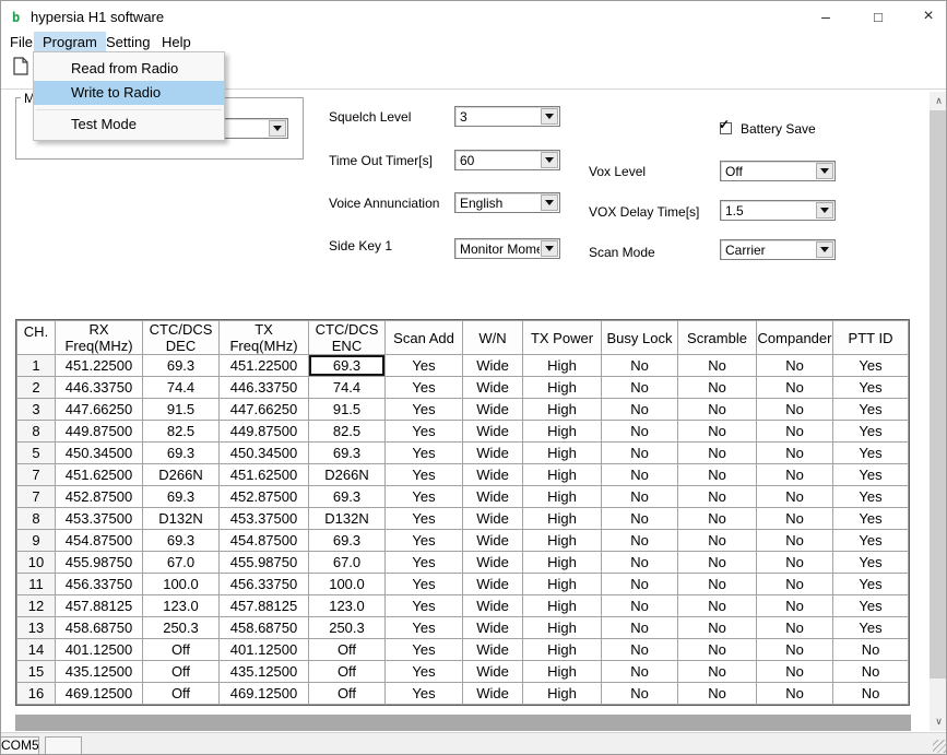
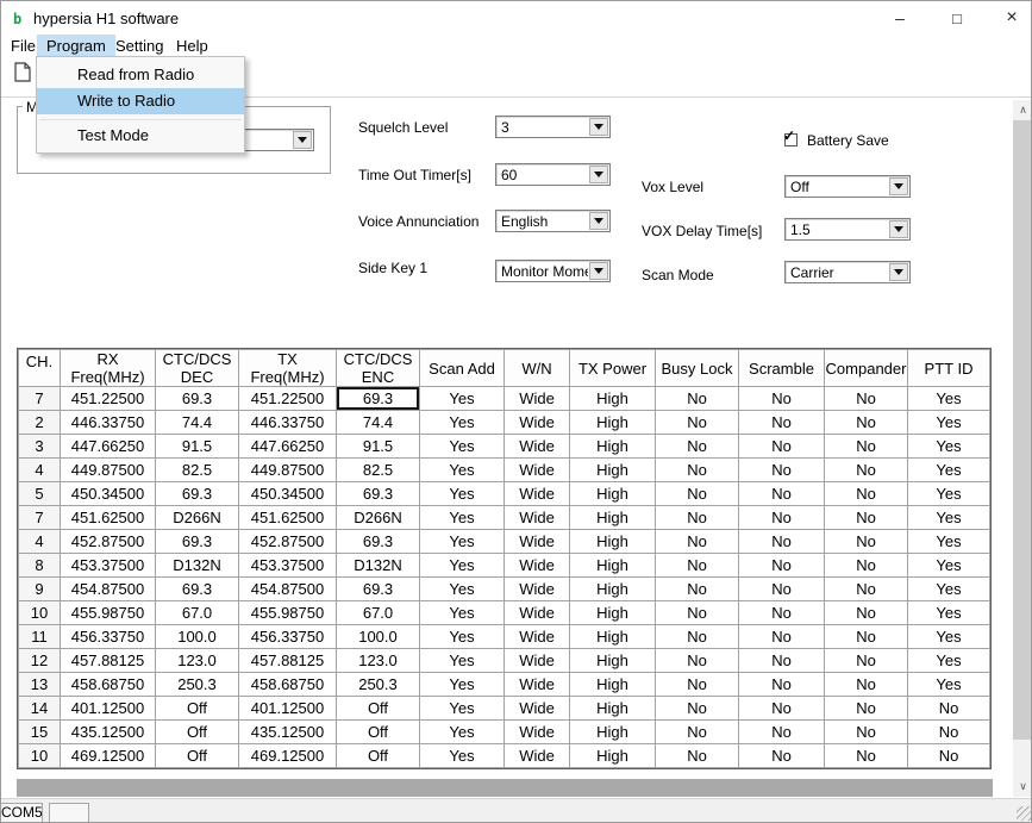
  b
  hypersia H1 software
  –
  □
  ×
  File
  Program
  Setting
  Help
  M
  Squelch Level
  3
  Time Out Timer[s]
  60
  Voice Annunciation
  English
  Side Key 1
  Monitor Mom
  ✓
  Battery Save
  Vox Level
  Off
  VOX Delay Time[s]
  1.5
  Scan Mode
  Carrier
  Read from Radio
  Write to Radio
  Test Mode
  CH.	RXFreq(MHz)	CTC/DCSDEC	TXFreq(MHz)	CTC/DCSENC	Scan Add	W/N	TX Power	Busy Lock	Scramble	Compander	PTT ID
- 1	451.22500	69.3	451.22500	69.3	Yes	Wide	High	No	No	No	Yes
+ 7	451.22500	69.3	451.22500	69.3	Yes	Wide	High	No	No	No	Yes
  2	446.33750	74.4	446.33750	74.4	Yes	Wide	High	No	No	No	Yes
  3	447.66250	91.5	447.66250	91.5	Yes	Wide	High	No	No	No	Yes
- 8	449.87500	82.5	449.87500	82.5	Yes	Wide	High	No	No	No	Yes
+ 4	449.87500	82.5	449.87500	82.5	Yes	Wide	High	No	No	No	Yes
  5	450.34500	69.3	450.34500	69.3	Yes	Wide	High	No	No	No	Yes
  7	451.62500	D266N	451.62500	D266N	Yes	Wide	High	No	No	No	Yes
- 7	452.87500	69.3	452.87500	69.3	Yes	Wide	High	No	No	No	Yes
+ 4	452.87500	69.3	452.87500	69.3	Yes	Wide	High	No	No	No	Yes
  8	453.37500	D132N	453.37500	D132N	Yes	Wide	High	No	No	No	Yes
  9	454.87500	69.3	454.87500	69.3	Yes	Wide	High	No	No	No	Yes
  10	455.98750	67.0	455.98750	67.0	Yes	Wide	High	No	No	No	Yes
  11	456.33750	100.0	456.33750	100.0	Yes	Wide	High	No	No	No	Yes
  12	457.88125	123.0	457.88125	123.0	Yes	Wide	High	No	No	No	Yes
  13	458.68750	250.3	458.68750	250.3	Yes	Wide	High	No	No	No	Yes
  14	401.12500	Off	401.12500	Off	Yes	Wide	High	No	No	No	No
  15	435.12500	Off	435.12500	Off	Yes	Wide	High	No	No	No	No
- 16	469.12500	Off	469.12500	Off	Yes	Wide	High	No	No	No	No
+ 10	469.12500	Off	469.12500	Off	Yes	Wide	High	No	No	No	No
  ∧
  ∨
  COM5
